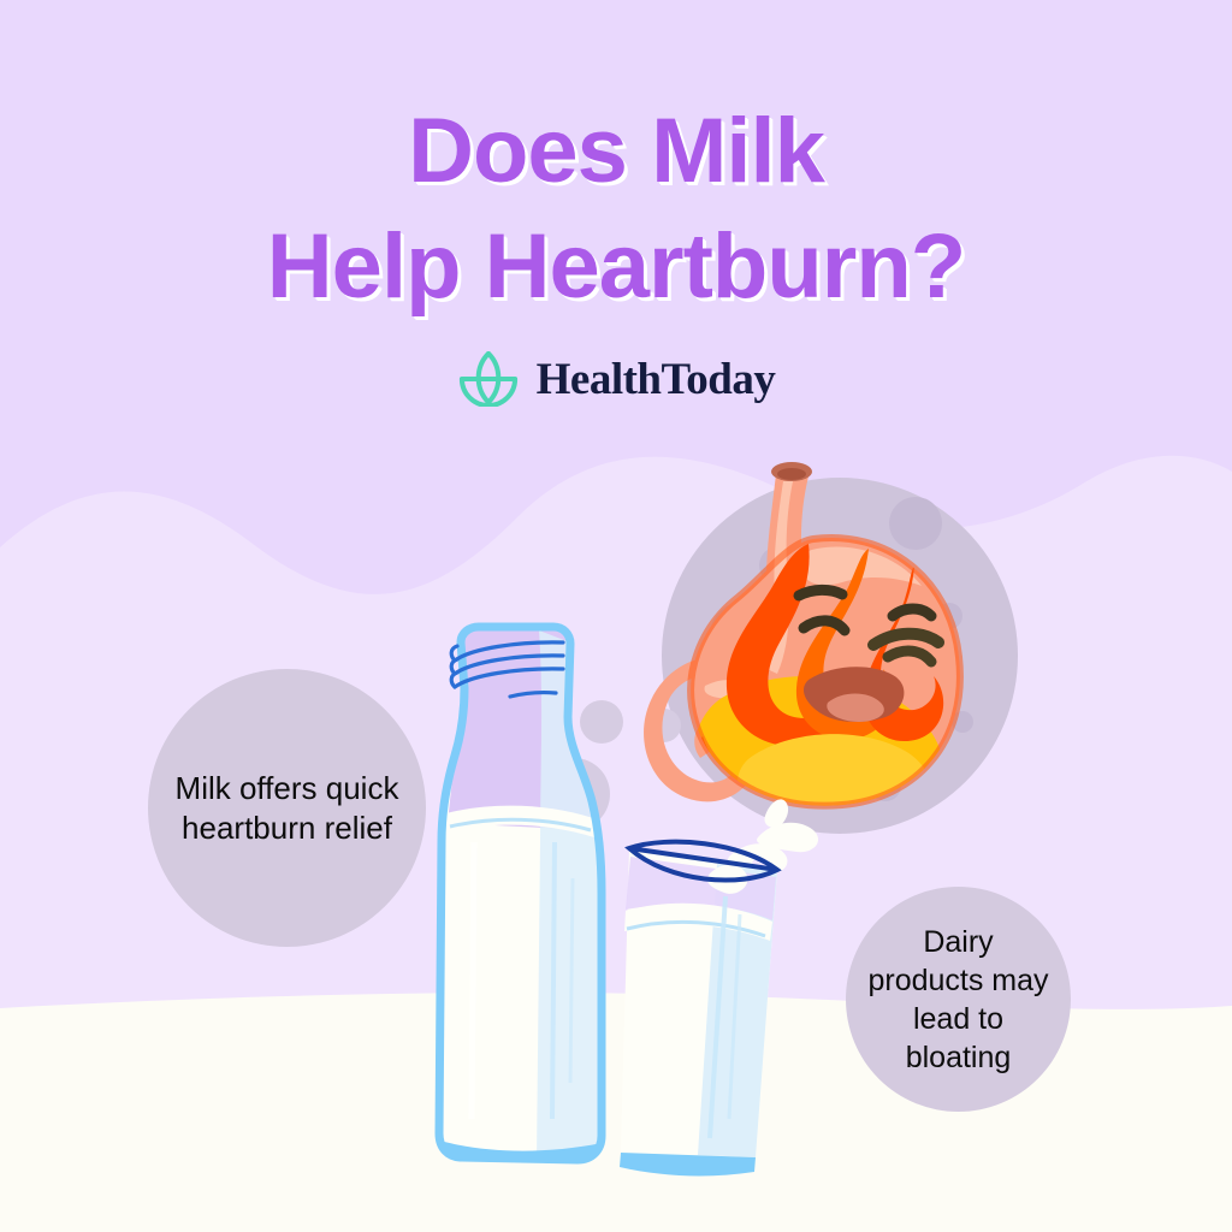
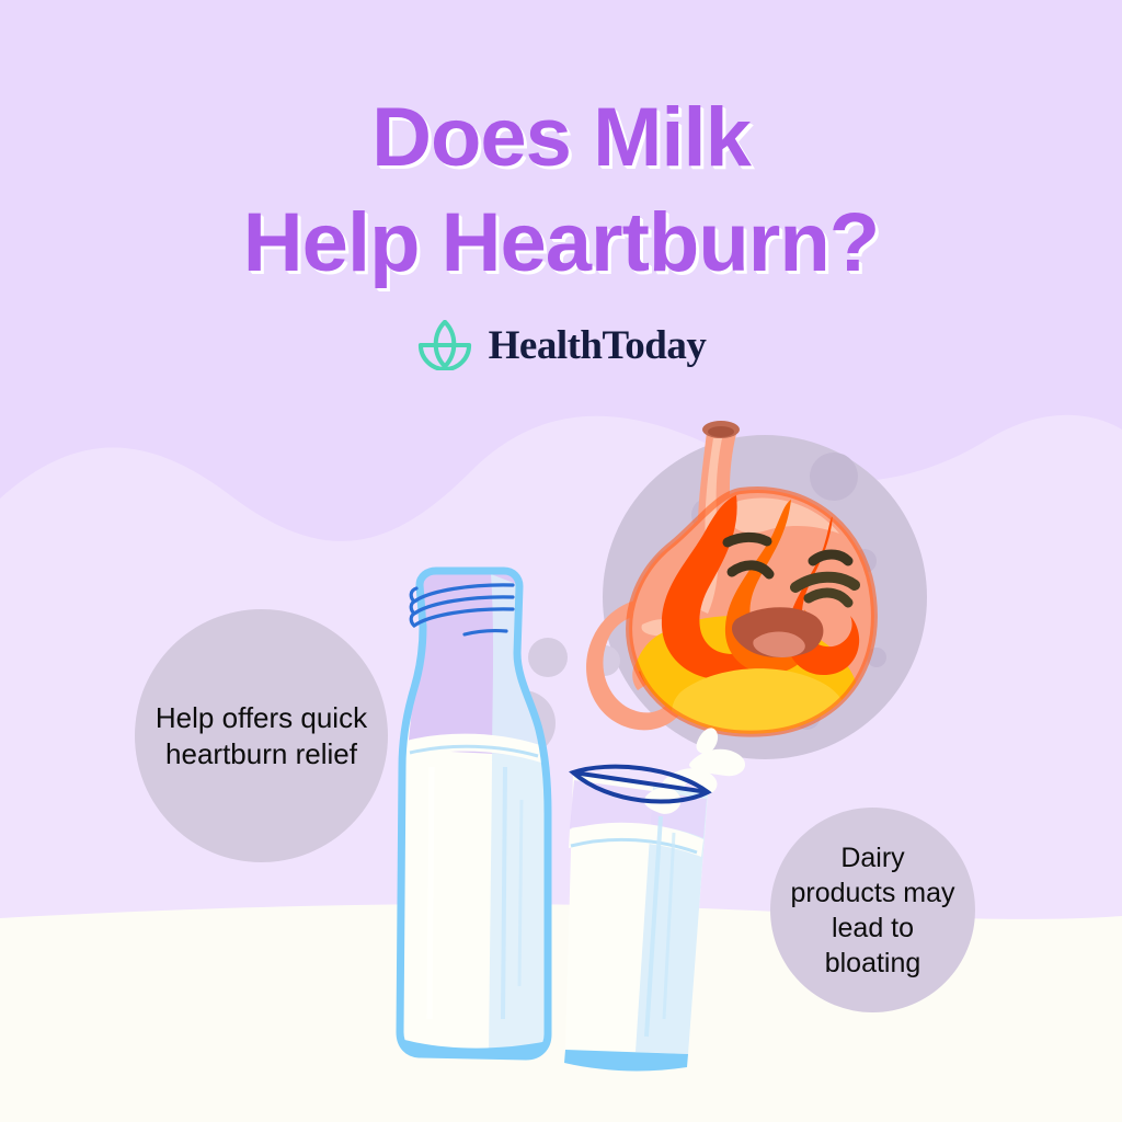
  Does Milk
  Help Heartburn?
  HealthToday
- Milk offers quick heartburn relief
+ Help offers quick heartburn relief
  Dairy products may lead to bloating
